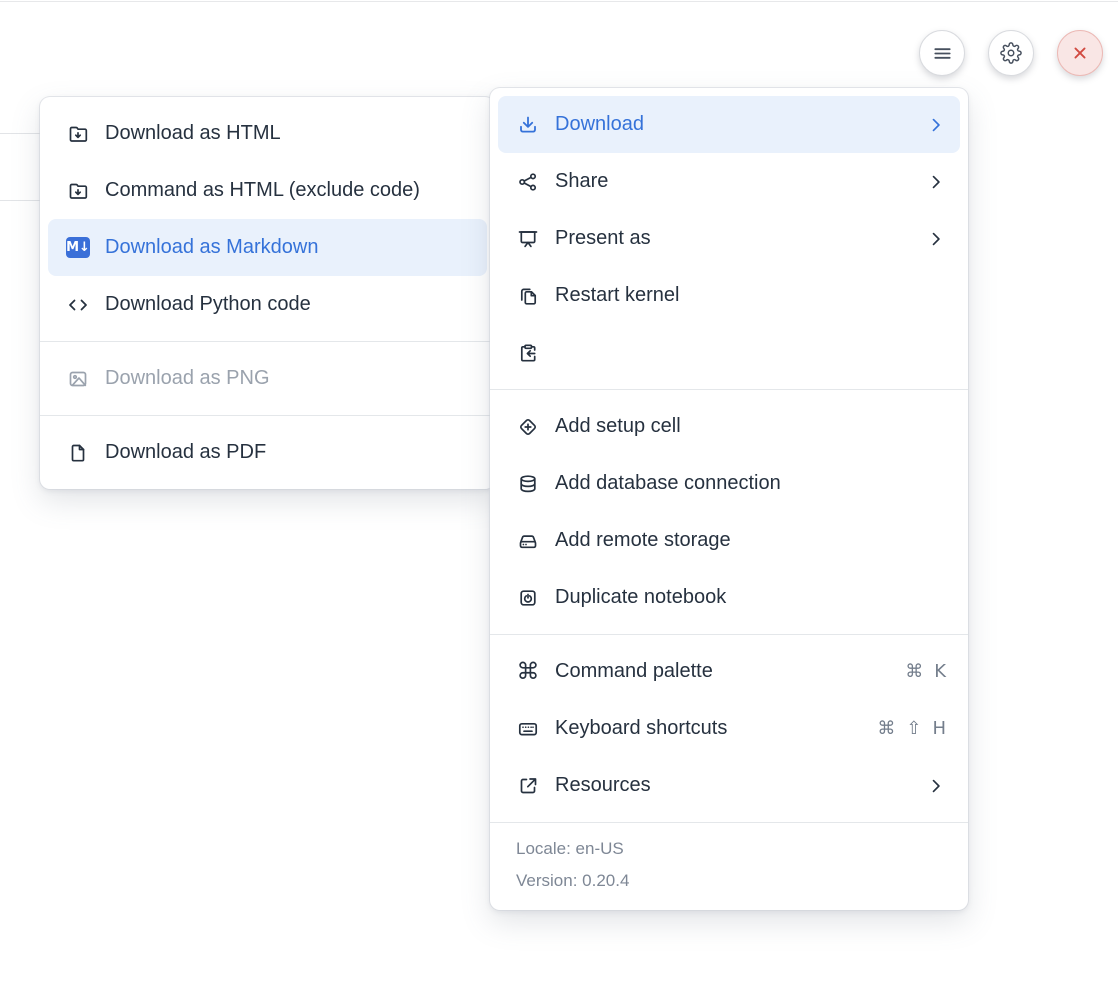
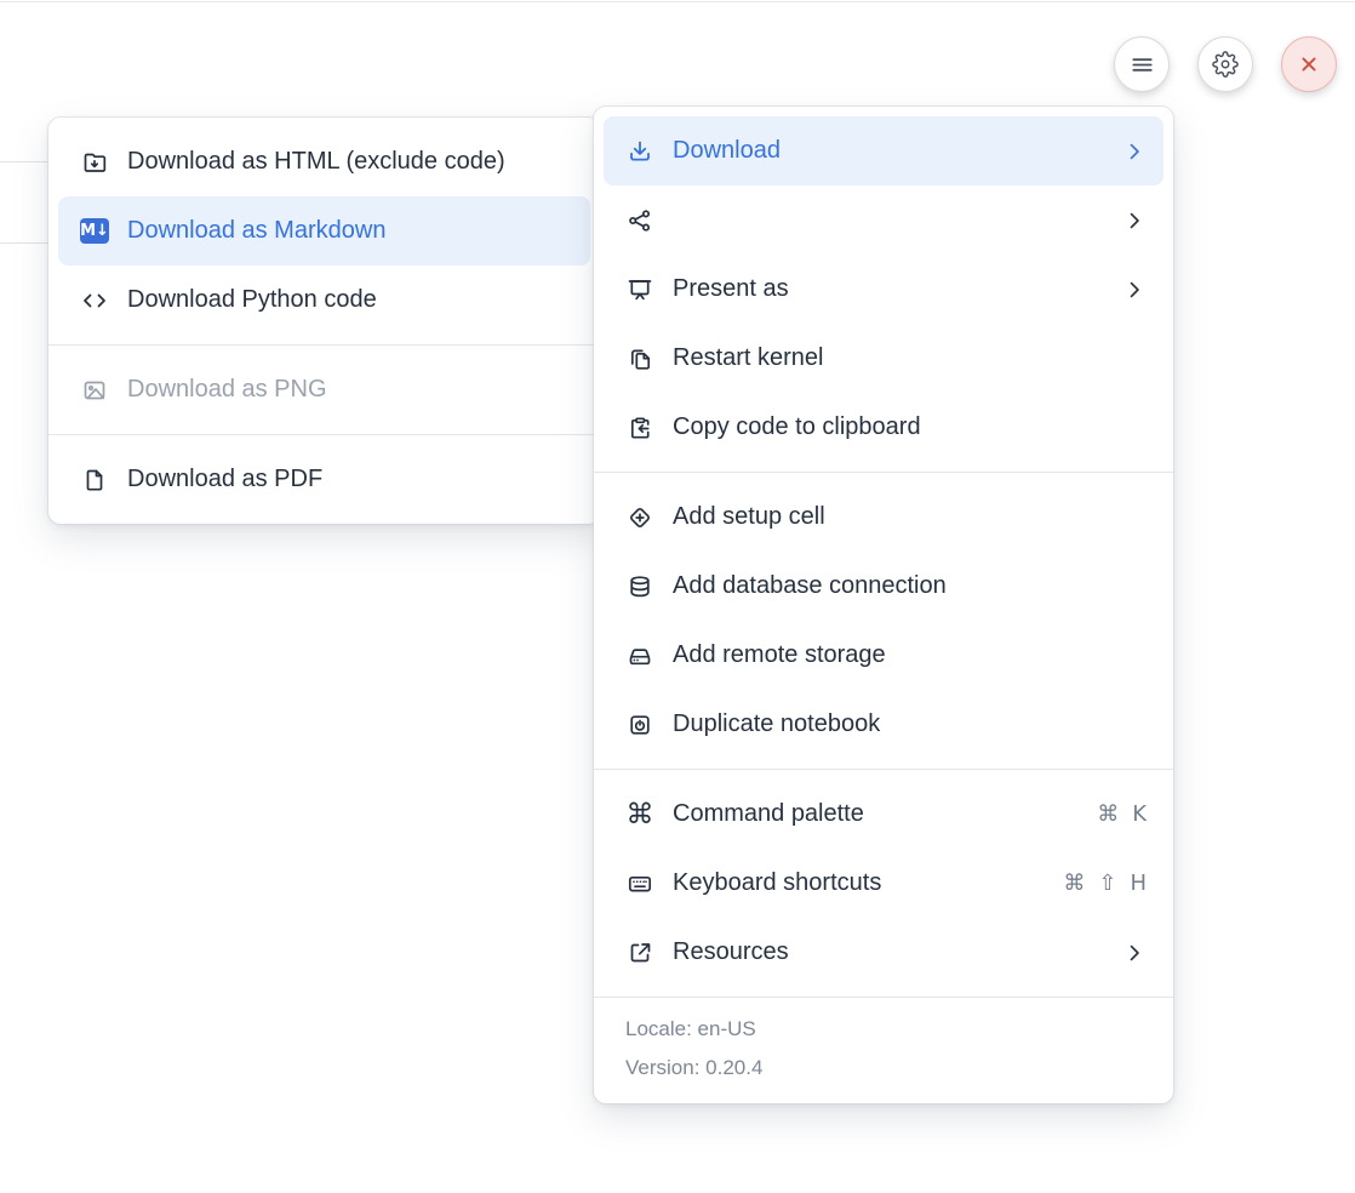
- Download as HTML
- Command as HTML (exclude code)
+ Download as HTML (exclude code)
  M↓
  Download as Markdown
  Download Python code
  Download as PNG
  Download as PDF
  Download
- Share
  Present as
  Restart kernel
+ Copy code to clipboard
  Add setup cell
  Add database connection
  Add remote storage
  Duplicate notebook
  ⌘
  Command palette
  ⌘
  K
  Keyboard shortcuts
  ⌘
  ⇧
  H
  Resources
  Locale: en-US
  Version: 0.20.4
